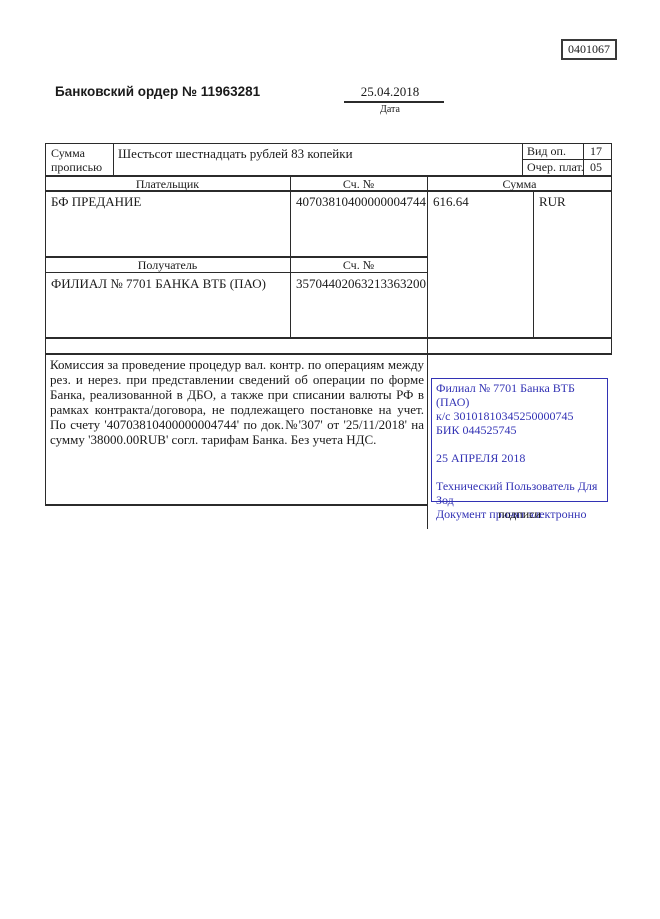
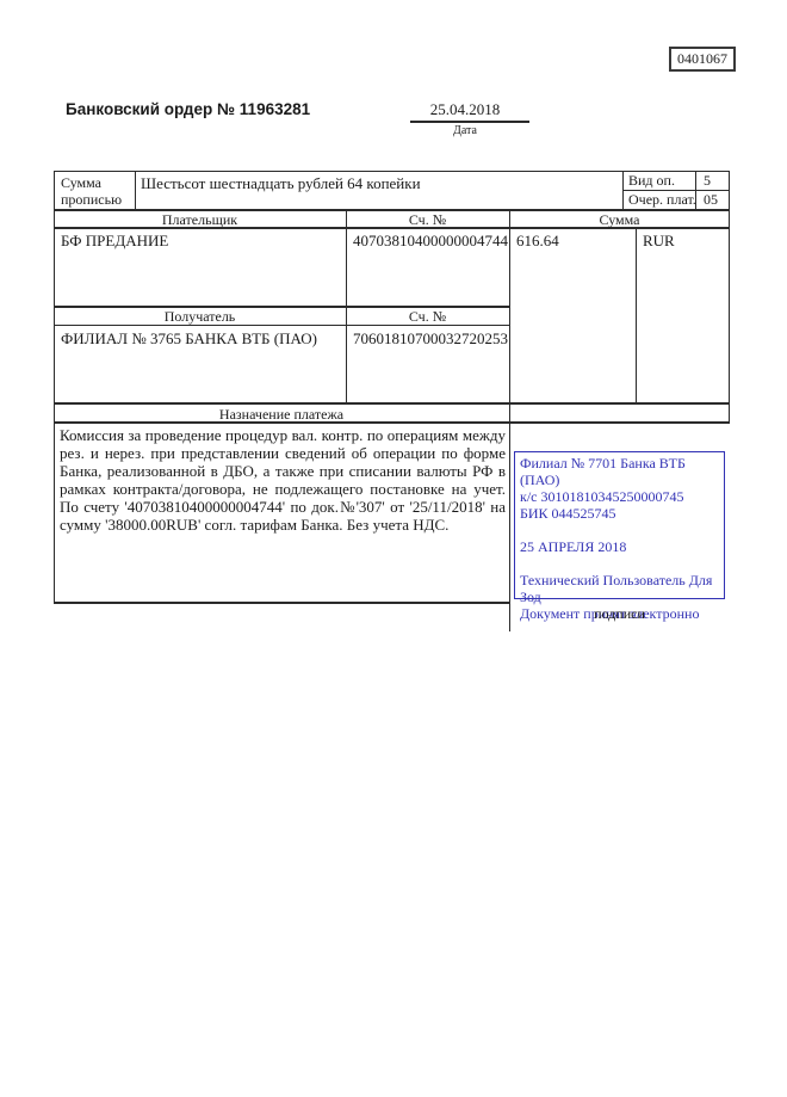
  0401067
  Банковский ордер № 11963281
  25.04.2018
  Дата
  Сумма
  прописью
- Шестьсот шестнадцать рублей 83 копейки
+ Шестьсот шестнадцать рублей 64 копейки
  Вид оп.
- 17
+ 5
  Очер. плат.
  05
  Плательщик
  Сч. №
  Сумма
  БФ ПРЕДАНИЕ
  40703810400000004744
  616.64
  RUR
  Получатель
  Сч. №
- ФИЛИАЛ № 7701 БАНКА ВТБ (ПАО)
+ ФИЛИАЛ № 3765 БАНКА ВТБ (ПАО)
- 35704402063213363200
+ 70601810700032720253
+ Назначение платежа
  Комиссия за проведение процедур вал. контр. по операциям между рез. и нерез. при представлении сведений об операции по форме Банка, реализованной в ДБО, а также при списании валюты РФ в рамках контракта/договора, не подлежащего постановке на учет. По счету '40703810400000004744' по док.№'307' от '25/11/2018' на сумму '38000.00RUB' согл. тарифам Банка. Без учета НДС.
  Филиал № 7701 Банка ВТБ (ПАО)
  к/с 30101810345250000745
  БИК 044525745
  25 АПРЕЛЯ 2018
  Технический Пользователь Для Зод
  Документ принят электронно
  подписи
